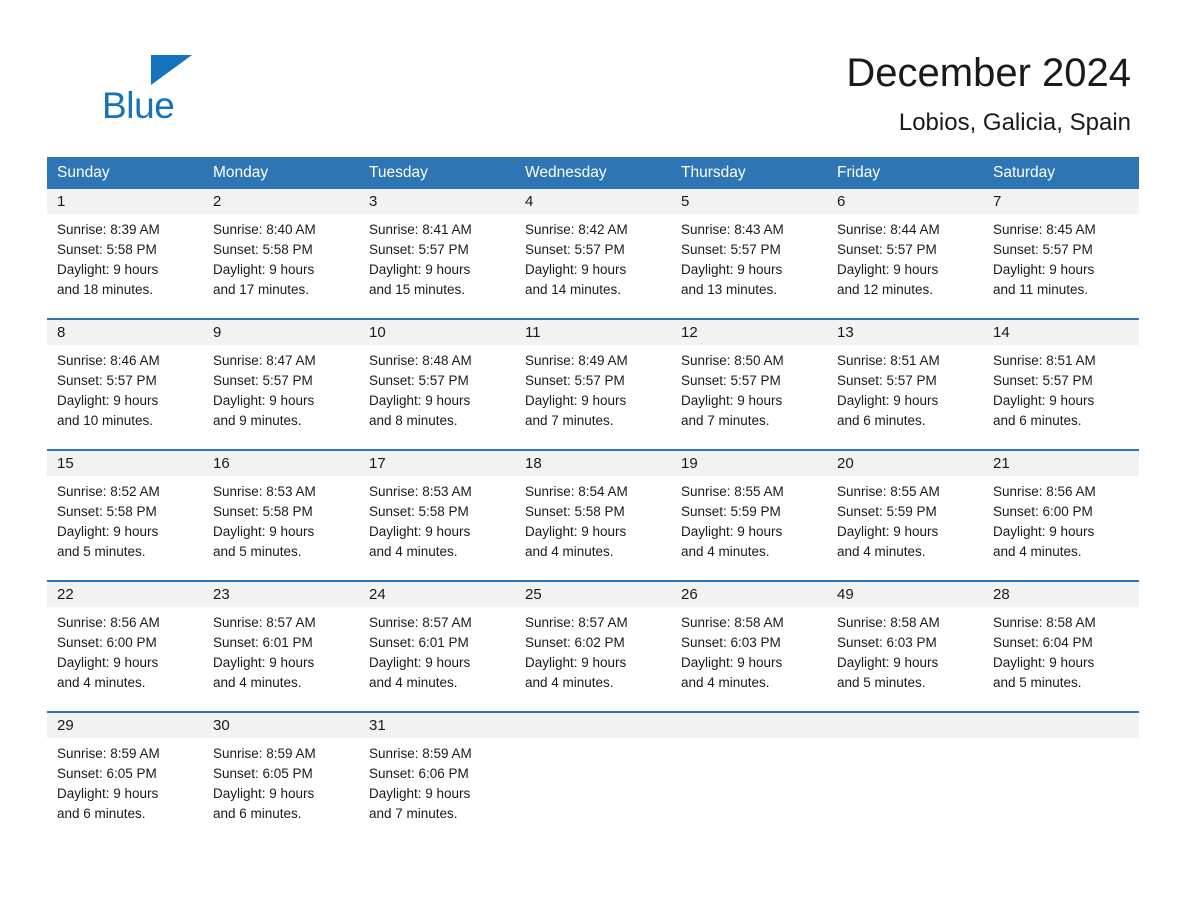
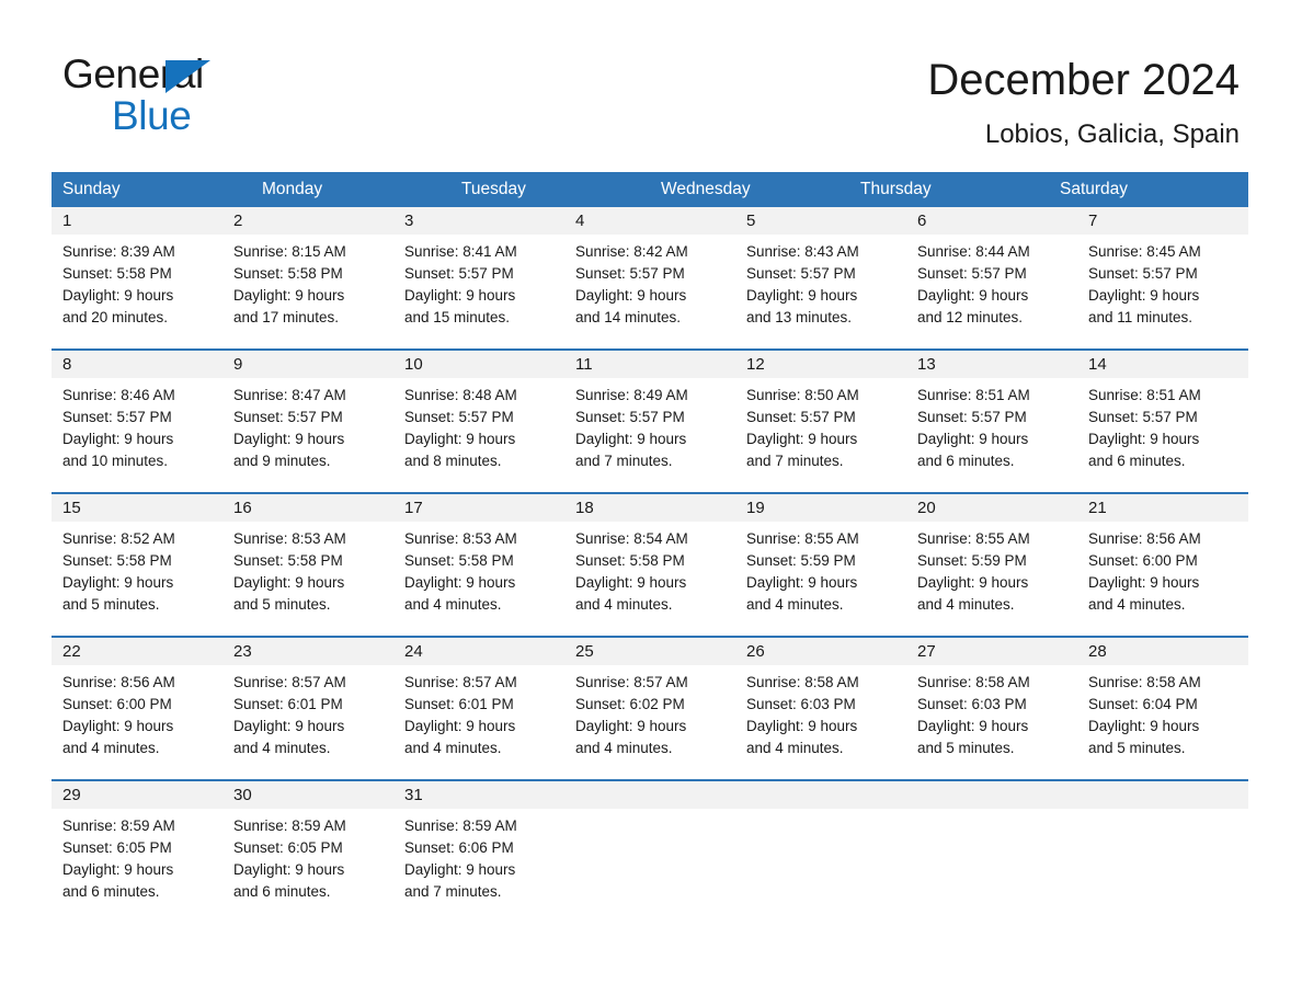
+ General
  Blue
  December 2024
  Lobios, Galicia, Spain
  Sunday
  Monday
  Tuesday
  Wednesday
  Thursday
- Friday
  Saturday
  1
  Sunrise: 8:39 AM
  Sunset: 5:58 PM
  Daylight: 9 hours
- and 18 minutes.
+ and 20 minutes.
  2
- Sunrise: 8:40 AM
+ Sunrise: 8:15 AM
  Sunset: 5:58 PM
  Daylight: 9 hours
  and 17 minutes.
  3
  Sunrise: 8:41 AM
  Sunset: 5:57 PM
  Daylight: 9 hours
  and 15 minutes.
  4
  Sunrise: 8:42 AM
  Sunset: 5:57 PM
  Daylight: 9 hours
  and 14 minutes.
  5
  Sunrise: 8:43 AM
  Sunset: 5:57 PM
  Daylight: 9 hours
  and 13 minutes.
  6
  Sunrise: 8:44 AM
  Sunset: 5:57 PM
  Daylight: 9 hours
  and 12 minutes.
  7
  Sunrise: 8:45 AM
  Sunset: 5:57 PM
  Daylight: 9 hours
  and 11 minutes.
  8
  Sunrise: 8:46 AM
  Sunset: 5:57 PM
  Daylight: 9 hours
  and 10 minutes.
  9
  Sunrise: 8:47 AM
  Sunset: 5:57 PM
  Daylight: 9 hours
  and 9 minutes.
  10
  Sunrise: 8:48 AM
  Sunset: 5:57 PM
  Daylight: 9 hours
  and 8 minutes.
  11
  Sunrise: 8:49 AM
  Sunset: 5:57 PM
  Daylight: 9 hours
  and 7 minutes.
  12
  Sunrise: 8:50 AM
  Sunset: 5:57 PM
  Daylight: 9 hours
  and 7 minutes.
  13
  Sunrise: 8:51 AM
  Sunset: 5:57 PM
  Daylight: 9 hours
  and 6 minutes.
  14
  Sunrise: 8:51 AM
  Sunset: 5:57 PM
  Daylight: 9 hours
  and 6 minutes.
  15
  Sunrise: 8:52 AM
  Sunset: 5:58 PM
  Daylight: 9 hours
  and 5 minutes.
  16
  Sunrise: 8:53 AM
  Sunset: 5:58 PM
  Daylight: 9 hours
  and 5 minutes.
  17
  Sunrise: 8:53 AM
  Sunset: 5:58 PM
  Daylight: 9 hours
  and 4 minutes.
  18
  Sunrise: 8:54 AM
  Sunset: 5:58 PM
  Daylight: 9 hours
  and 4 minutes.
  19
  Sunrise: 8:55 AM
  Sunset: 5:59 PM
  Daylight: 9 hours
  and 4 minutes.
  20
  Sunrise: 8:55 AM
  Sunset: 5:59 PM
  Daylight: 9 hours
  and 4 minutes.
  21
  Sunrise: 8:56 AM
  Sunset: 6:00 PM
  Daylight: 9 hours
  and 4 minutes.
  22
  Sunrise: 8:56 AM
  Sunset: 6:00 PM
  Daylight: 9 hours
  and 4 minutes.
  23
  Sunrise: 8:57 AM
  Sunset: 6:01 PM
  Daylight: 9 hours
  and 4 minutes.
  24
  Sunrise: 8:57 AM
  Sunset: 6:01 PM
  Daylight: 9 hours
  and 4 minutes.
  25
  Sunrise: 8:57 AM
  Sunset: 6:02 PM
  Daylight: 9 hours
  and 4 minutes.
  26
  Sunrise: 8:58 AM
  Sunset: 6:03 PM
  Daylight: 9 hours
  and 4 minutes.
- 49
+ 27
  Sunrise: 8:58 AM
  Sunset: 6:03 PM
  Daylight: 9 hours
  and 5 minutes.
  28
  Sunrise: 8:58 AM
  Sunset: 6:04 PM
  Daylight: 9 hours
  and 5 minutes.
  29
  Sunrise: 8:59 AM
  Sunset: 6:05 PM
  Daylight: 9 hours
  and 6 minutes.
  30
  Sunrise: 8:59 AM
  Sunset: 6:05 PM
  Daylight: 9 hours
  and 6 minutes.
  31
  Sunrise: 8:59 AM
  Sunset: 6:06 PM
  Daylight: 9 hours
  and 7 minutes.
